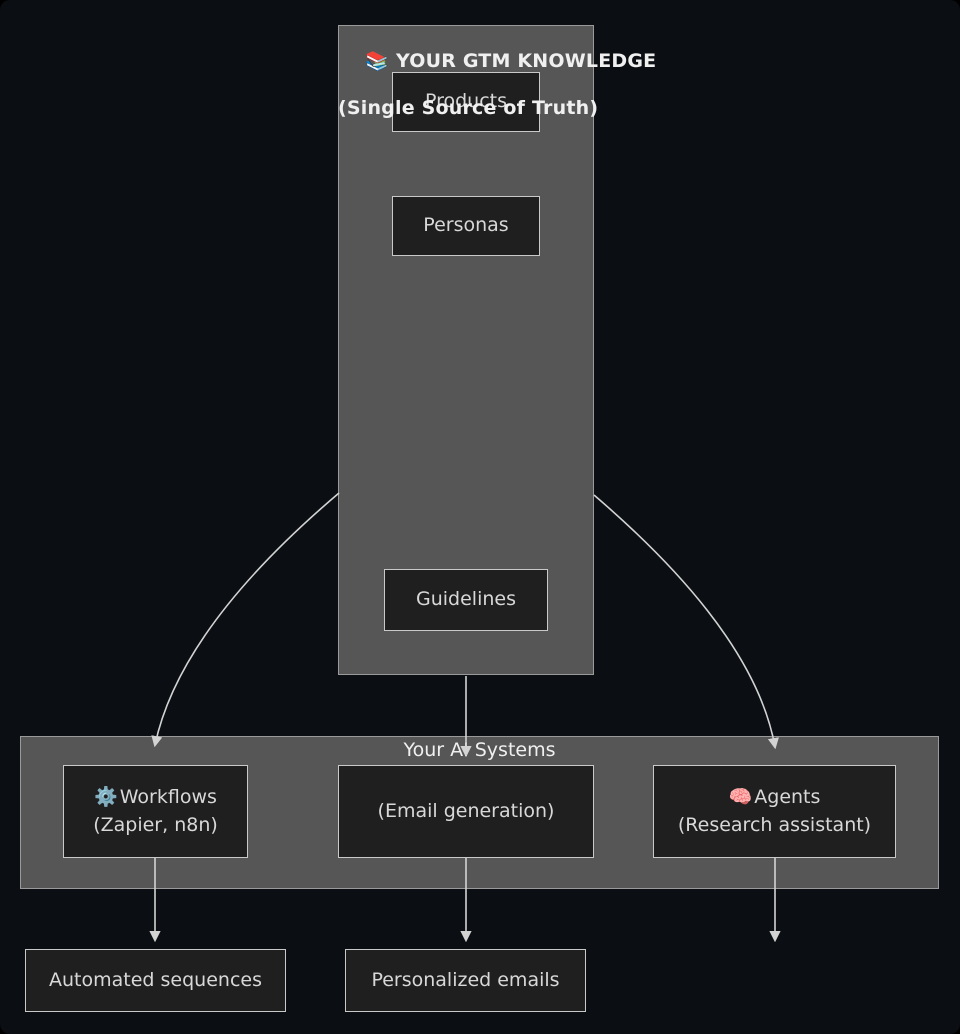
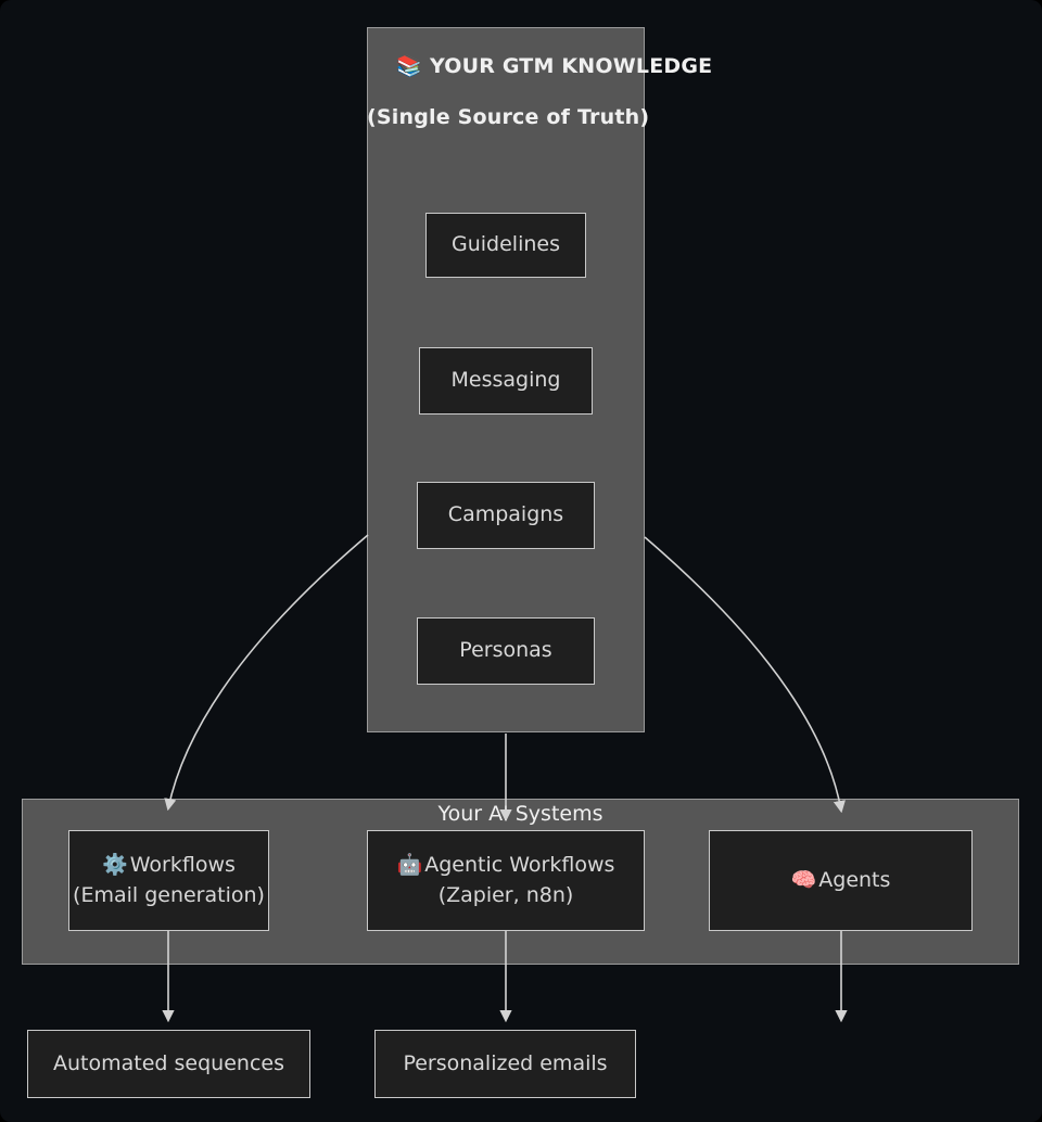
  📚 YOUR GTM KNOWLEDGE
  (Single Source of Truth)
- Products
- Personas
+ Guidelines
+ Messaging
+ Campaigns
- Guidelines
+ Personas
  Your A Systems
  ⚙️Workflows
- (Zapier, n8n)
+ (Email generation)
+ 🤖Agentic Workflows
- (Email generation)
+ (Zapier, n8n)
  🧠Agents
- (Research assistant)
  Automated sequences
  Personalized emails
